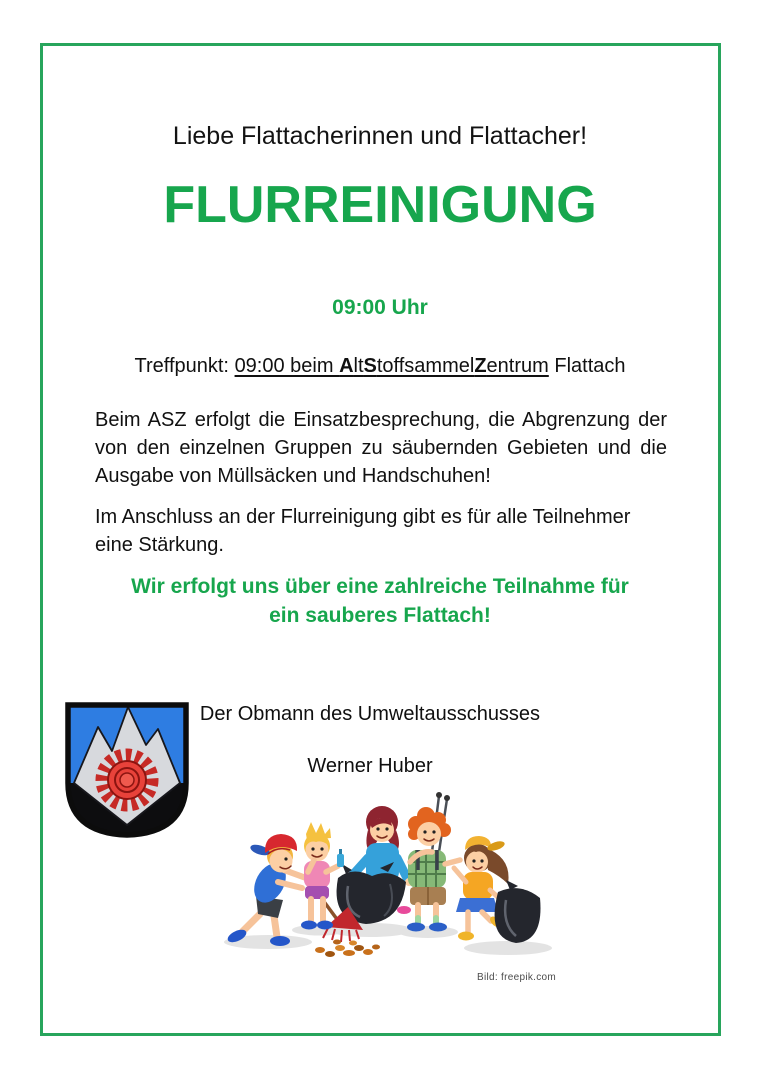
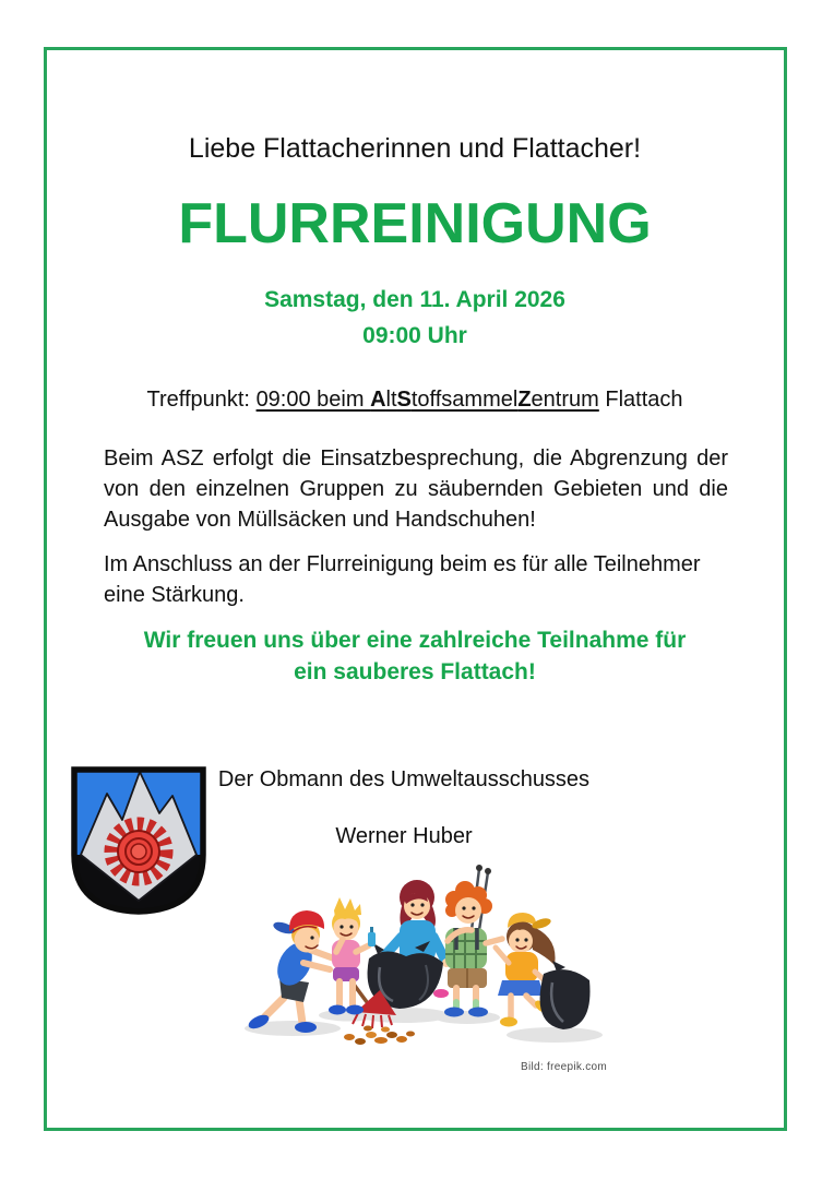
  Liebe Flattacherinnen und Flattacher!
  FLURREINIGUNG
+ Samstag, den 11. April 2026
  09:00 Uhr
  Treffpunkt: 09:00 beim AltStoffsammelZentrum Flattach
  Beim ASZ erfolgt die Einsatzbesprechung, die Abgrenzung der von den einzelnen Gruppen zu säubernden Gebieten und die Ausgabe von Müllsäcken und Handschuhen!
- Im Anschluss an der Flurreinigung gibt es für alle Teilnehmer eine Stärkung.
+ Im Anschluss an der Flurreinigung beim es für alle Teilnehmer eine Stärkung.
- Wir erfolgt uns über eine zahlreiche Teilnahme für
+ Wir freuen uns über eine zahlreiche Teilnahme für
  ein sauberes Flattach!
  Der Obmann des Umweltausschusses
  Werner Huber
  Bild: freepik.com
